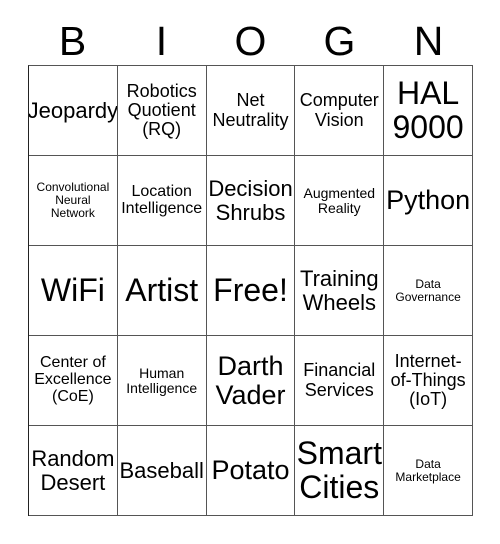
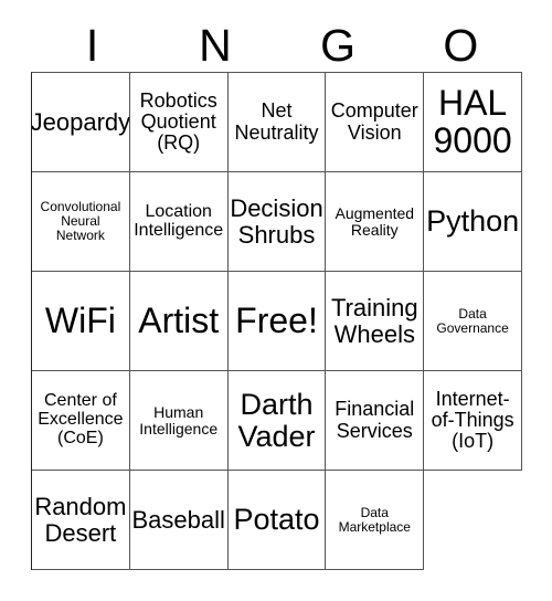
- B
  I
- O
+ N
  G
- N
+ O
  Jeopardy
  Robotics
  Quotient
  (RQ)
  Net
  Neutrality
  Computer
  Vision
  HAL
  9000
  Convolutional
  Neural
  Network
  Location
  Intelligence
  Decision
  Shrubs
  Augmented
  Reality
  Python
  WiFi
  Artist
  Free!
  Training
  Wheels
  Data
  Governance
  Center of
  Excellence
  (CoE)
  Human
  Intelligence
  Darth
  Vader
  Financial
  Services
  Internet-
  of-Things
  (IoT)
  Random
  Desert
  Baseball
  Potato
- Smart
- Cities
  Data
  Marketplace
